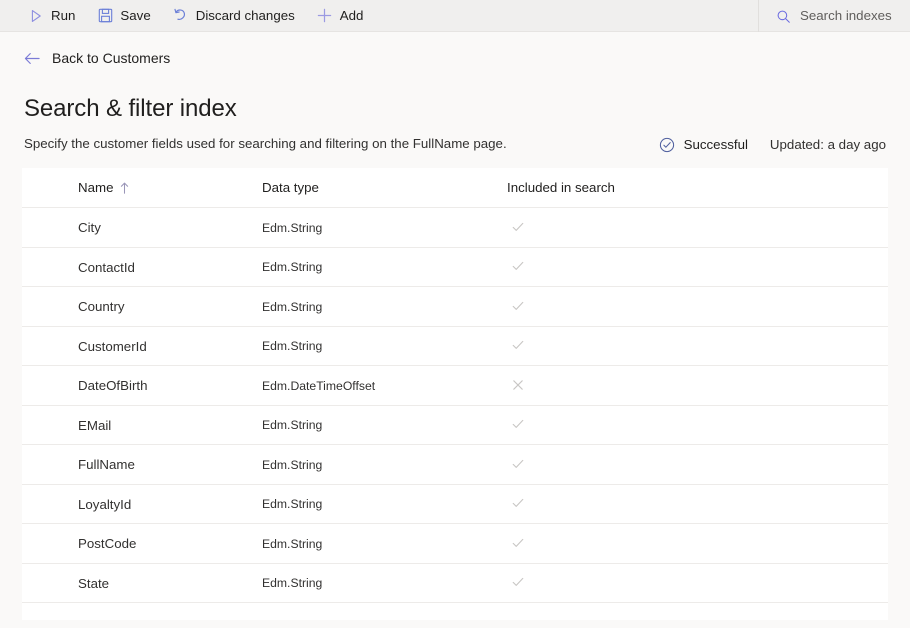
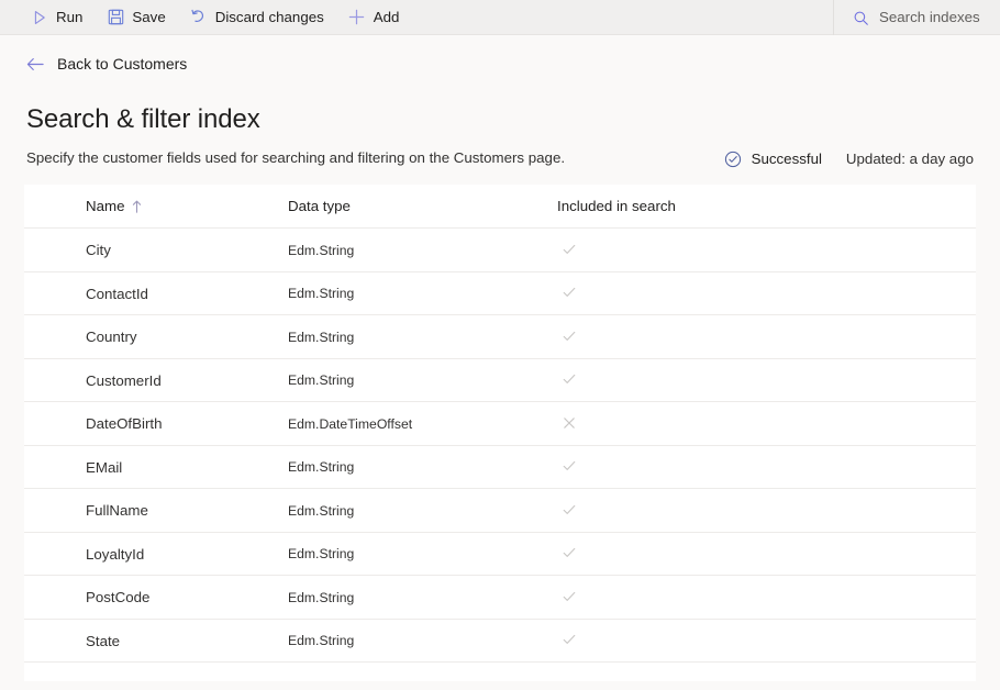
  Run
  Save
  Discard changes
  Add
  Search indexes
  Back to Customers
  Search & filter index
- Specify the customer fields used for searching and filtering on the FullName page.
+ Specify the customer fields used for searching and filtering on the Customers page.
  Successful
  Updated: a day ago
  Name	Data type	Included in search
  City	Edm.String
  ContactId	Edm.String
  Country	Edm.String
  CustomerId	Edm.String
  DateOfBirth	Edm.DateTimeOffset
  EMail	Edm.String
  FullName	Edm.String
  LoyaltyId	Edm.String
  PostCode	Edm.String
  State	Edm.String
